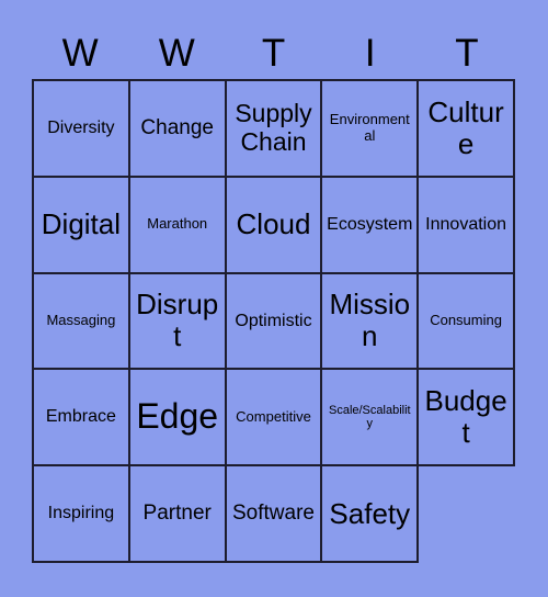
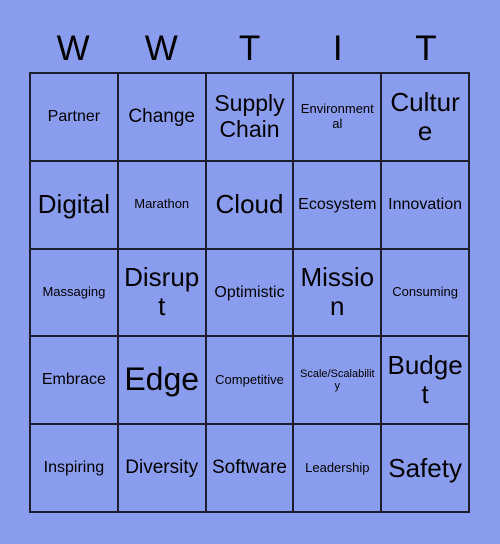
  W
  W
  T
  I
  T
- Diversity
+ Partner
  Change
  Supply Chain
  Environmental
  Culture
  Digital
  Marathon
  Cloud
  Ecosystem
  Innovation
  Massaging
  Disrupt
  Optimistic
  Mission
  Consuming
  Embrace
  Edge
  Competitive
  Scale/Scalability
  Budget
  Inspiring
- Partner
+ Diversity
  Software
+ Leadership
  Safety
